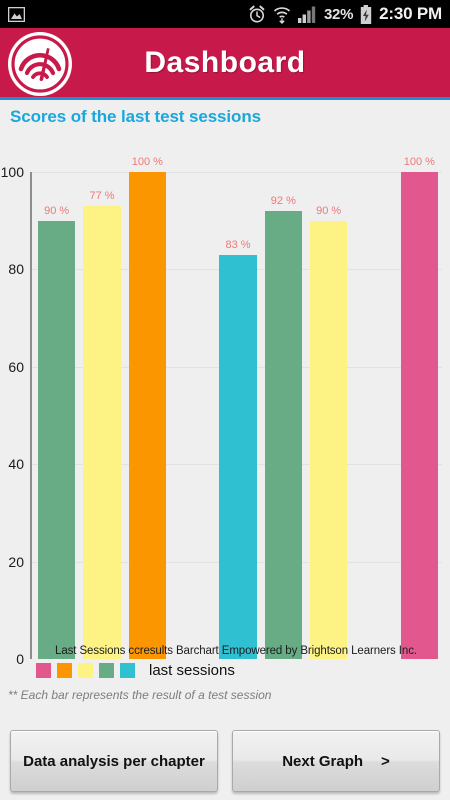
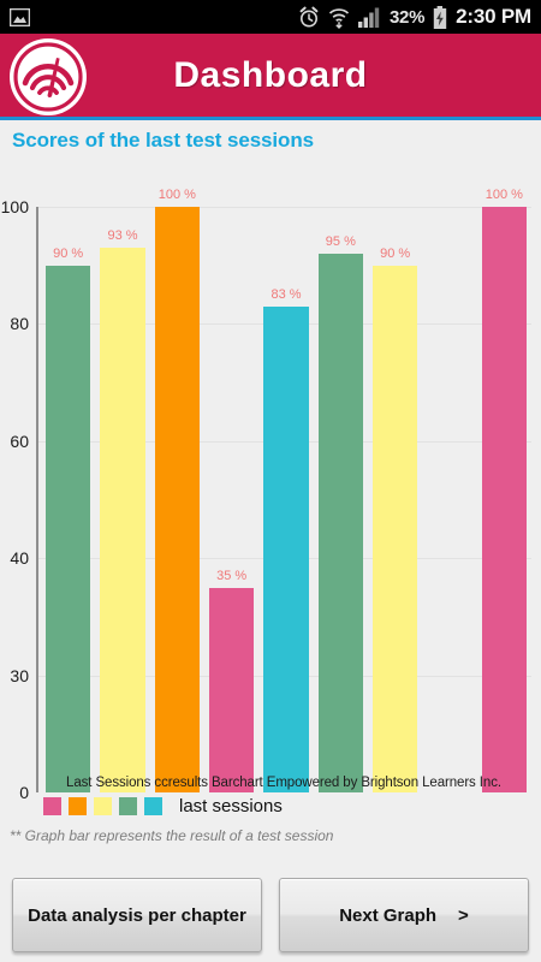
  32%
  2:30 PM
  Dashboard
  Scores of the last test sessions
  0
- 20
+ 30
  40
  60
  80
  100
  90 %
- 77 %
+ 93 %
  100 %
+ 35 %
  83 %
- 92 %
+ 95 %
  90 %
  100 %
  Last Sessions ccresults Barchart Empowered by Brightson Learners Inc.
  last sessions
- ** Each bar represents the result of a test session
+ ** Graph bar represents the result of a test session
  Data analysis per chapter
  Next Graph
  >
